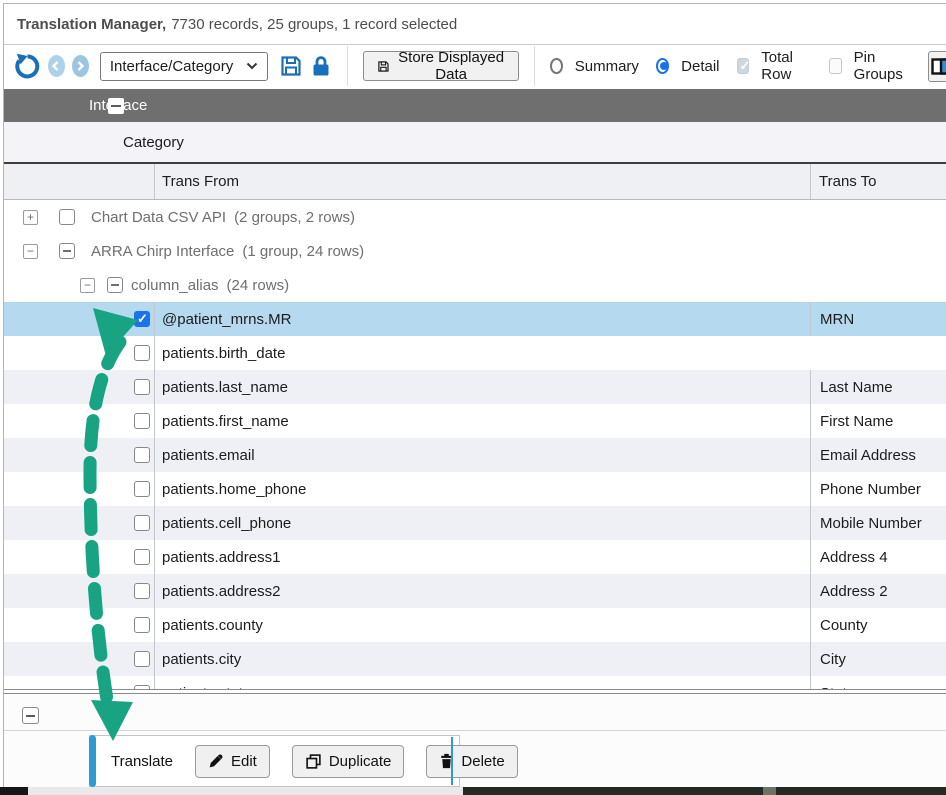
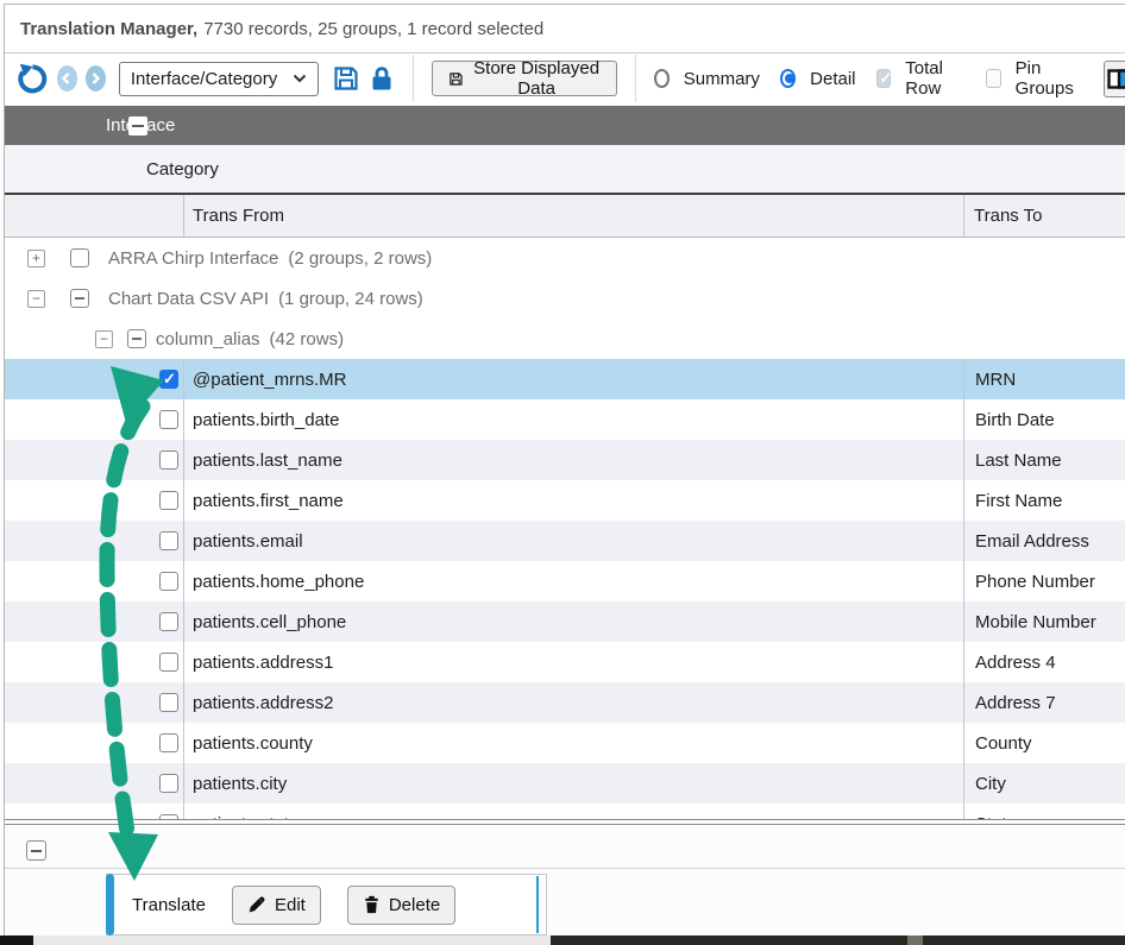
  Translation Manager,
  7730 records, 25 groups, 1 record selected
  Interface/Category
  Store Displayed Data
  Summary
  Detail
  Total Row
  Pin Groups
  Category
  Trans From
  Trans To
  +
- Chart Data CSV API
+ ARRA Chirp Interface
  (2 groups, 2 rows)
  −
- ARRA Chirp Interface
+ Chart Data CSV API
  (1 group, 24 rows)
  −
  column_alias
- (24 rows)
+ (42 rows)
  @patient_mrns.MR
  MRN
  patients.birth_date
+ Birth Date
  patients.last_name
  Last Name
  patients.first_name
  First Name
  patients.email
  Email Address
  patients.home_phone
  Phone Number
  patients.cell_phone
  Mobile Number
  patients.address1
  Address 4
  patients.address2
- Address 2
+ Address 7
  patients.county
  County
  patients.city
  City
  Translate
  Edit
- Duplicate
  Delete
